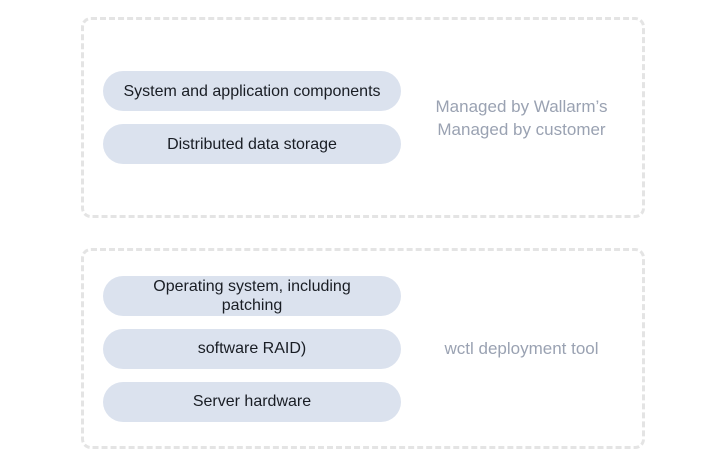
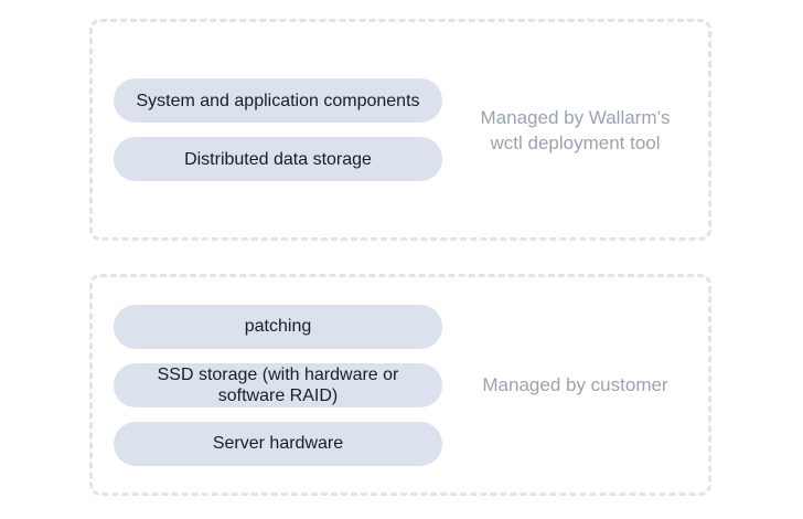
  System and application components
  Distributed data storage
  Managed by Wallarm’s
- Managed by customer
+ wctl deployment tool
- Operating system, including
  patching
+ SSD storage (with hardware or
  software RAID)
  Server hardware
- wctl deployment tool
+ Managed by customer
